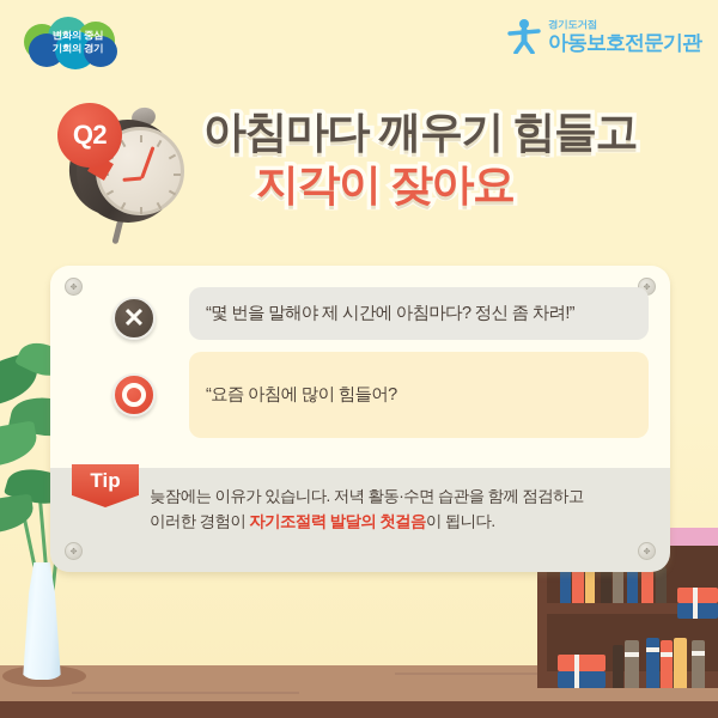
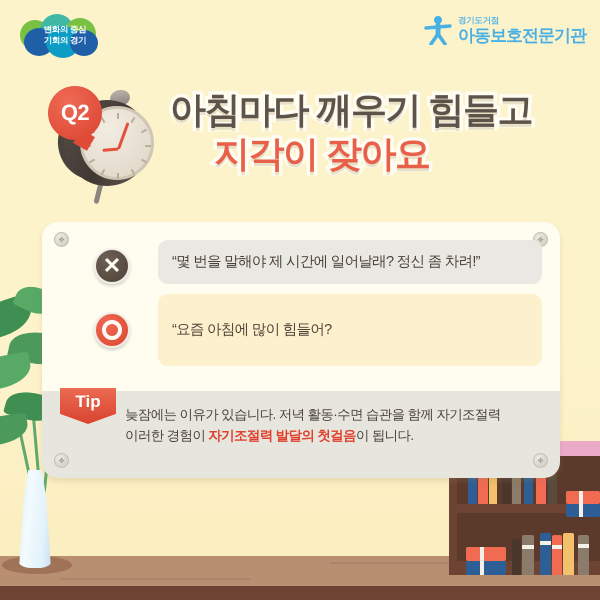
  변화의 중심
  기회의 경기
  경기도거점
  아동보호전문기관
  Q2
  아침마다 깨우기 힘들고
  지각이 잦아요
  ✕
- “몇 번을 말해야 제 시간에 아침마다? 정신 좀 차려!”
+ “몇 번을 말해야 제 시간에 일어날래? 정신 좀 차려!”
  “요즘 아침에 많이 힘들어?
  Tip
- 늦잠에는 이유가 있습니다. 저녁 활동·수면 습관을 함께 점검하고
+ 늦잠에는 이유가 있습니다. 저녁 활동·수면 습관을 함께 자기조절력
  이러한 경험이 자기조절력 발달의 첫걸음이 됩니다.
